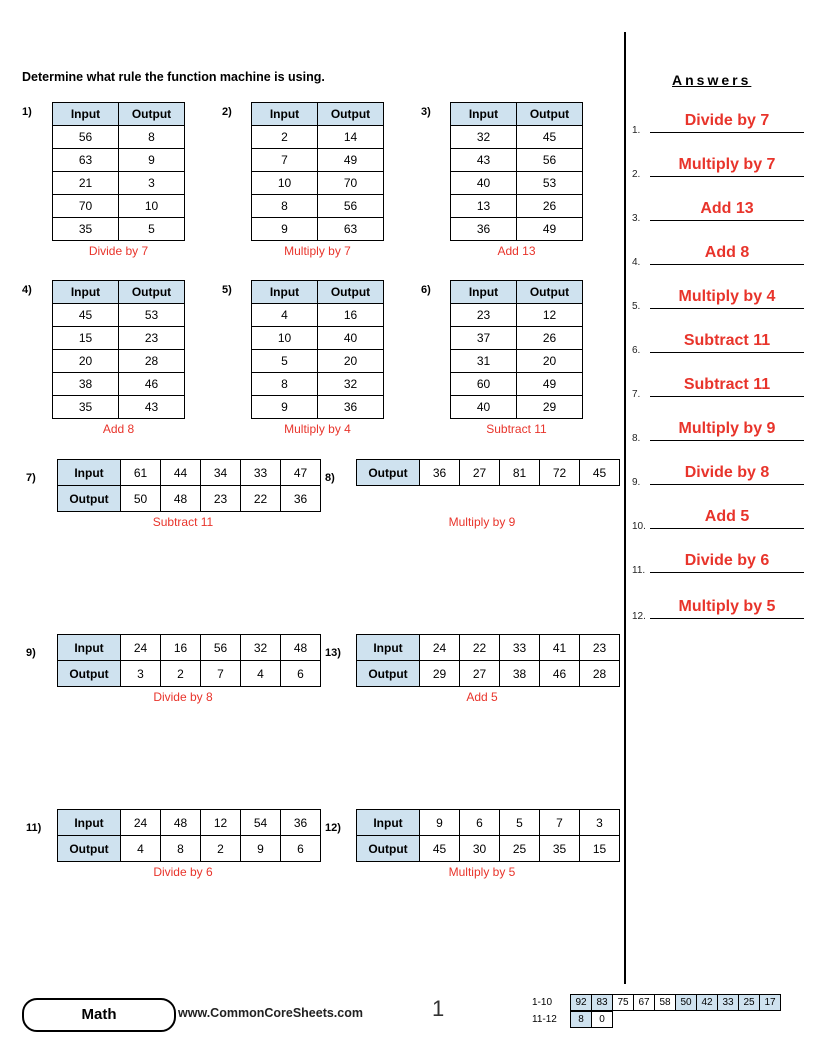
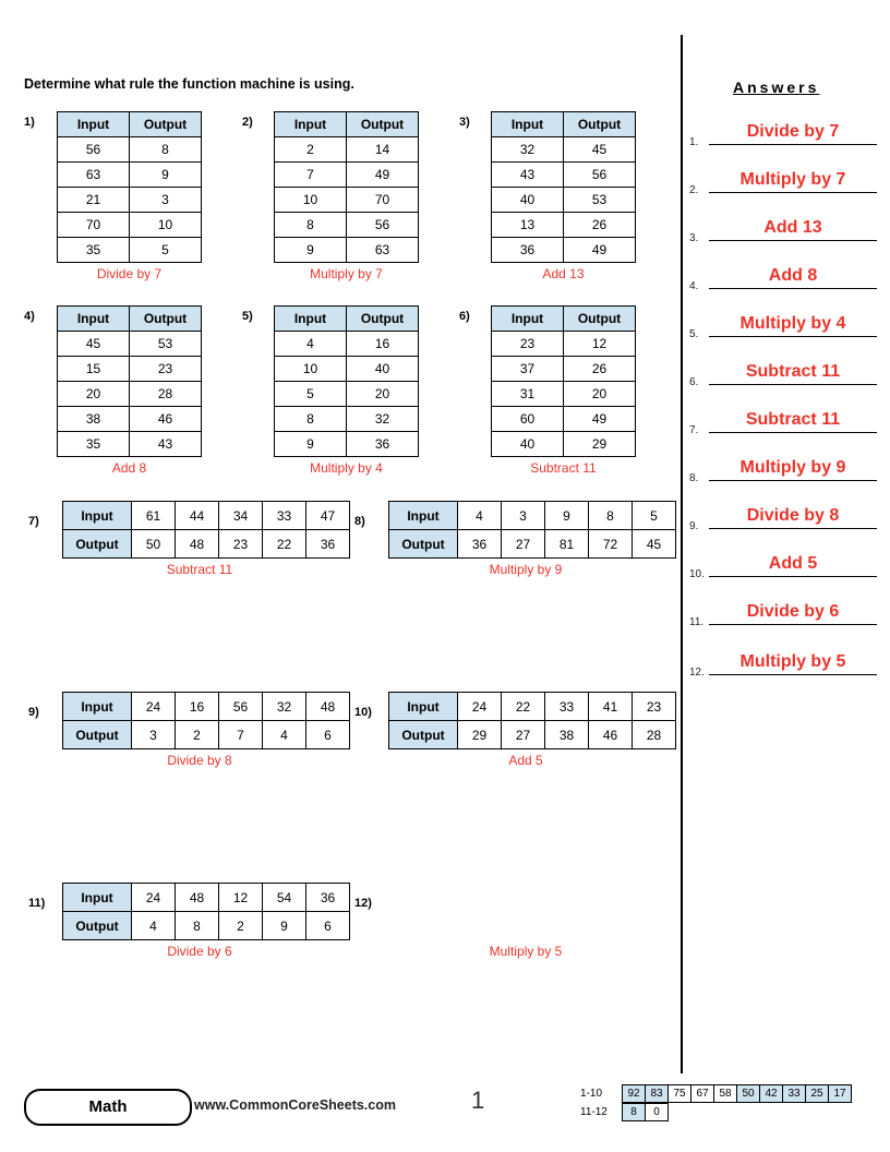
  Determine what rule the function machine is using.
  Answers
  1.
  Divide by 7
  2.
  Multiply by 7
  3.
  Add 13
  4.
  Add 8
  5.
  Multiply by 4
  6.
  Subtract 11
  7.
  Subtract 11
  8.
  Multiply by 9
  9.
  Divide by 8
  10.
  Add 5
  11.
  Divide by 6
  12.
  Multiply by 5
  1)
  Input	Output
  56	8
  63	9
  21	3
  70	10
  35	5
  Divide by 7
  2)
  Input	Output
  2	14
  7	49
  10	70
  8	56
  9	63
  Multiply by 7
  3)
  Input	Output
  32	45
  43	56
  40	53
  13	26
  36	49
  Add 13
  4)
  Input	Output
  45	53
  15	23
  20	28
  38	46
  35	43
  Add 8
  5)
  Input	Output
  4	16
  10	40
  5	20
  8	32
  9	36
  Multiply by 4
  6)
  Input	Output
  23	12
  37	26
  31	20
  60	49
  40	29
  Subtract 11
  7)
  Input	61	44	34	33	47
  Output	50	48	23	22	36
  Subtract 11
  8)
+ Input	4	3	9	8	5
  Output	36	27	81	72	45
  Multiply by 9
  9)
  Input	24	16	56	32	48
  Output	3	2	7	4	6
  Divide by 8
- 13)
+ 10)
  Input	24	22	33	41	23
  Output	29	27	38	46	28
  Add 5
  11)
  Input	24	48	12	54	36
  Output	4	8	2	9	6
  Divide by 6
  12)
- Input	9	6	5	7	3
- Output	45	30	25	35	15
  Multiply by 5
  Math
  www.CommonCoreSheets.com
  1
  1-10
  92
  83
  75
  67
  58
  50
  42
  33
  25
  17
  11-12
  8
  0
